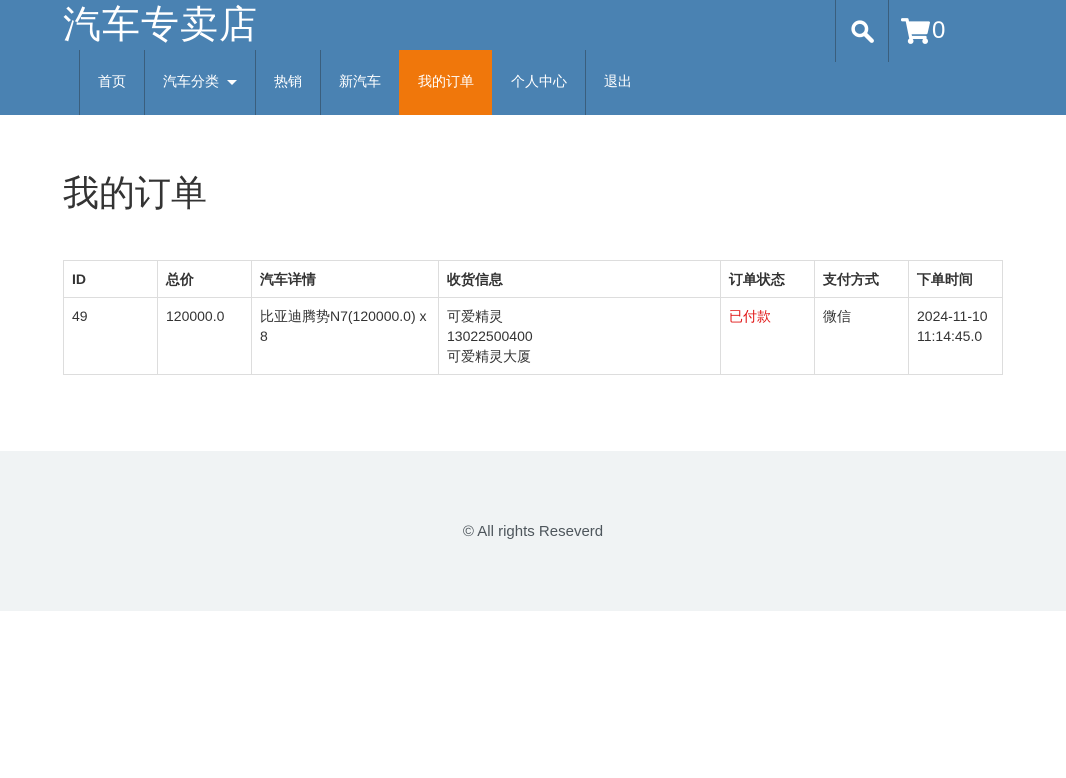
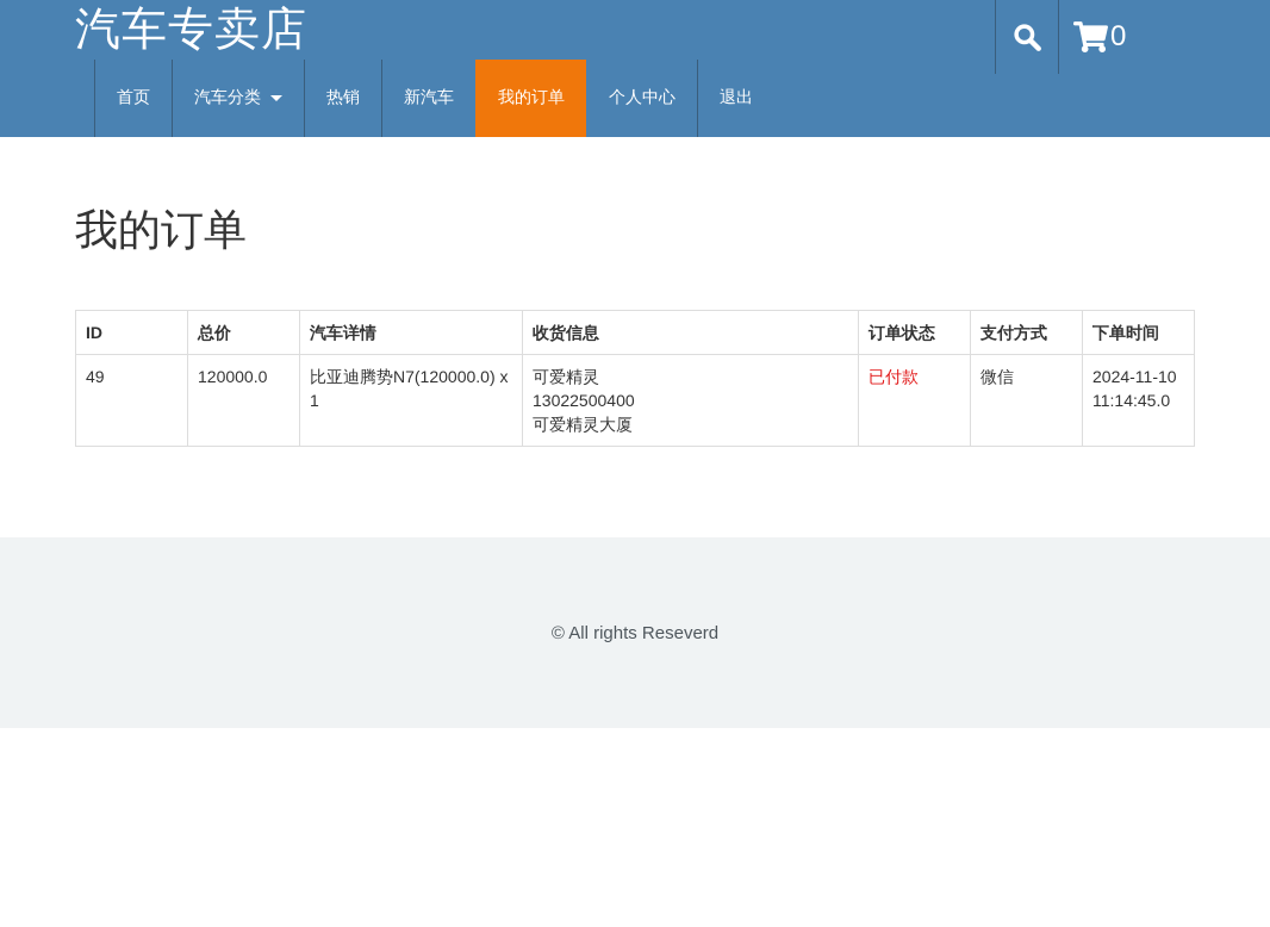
  汽车专卖店
  首页
  汽车分类
  热销
  新汽车
  我的订单
  个人中心
  退出
  0
  我的订单
  ID	总价	汽车详情	收货信息	订单状态	支付方式	下单时间
- 49	120000.0	比亚迪腾势N7(120000.0) x 8	可爱精灵 13022500400 可爱精灵大厦	已付款	微信	2024-11-10 11:14:45.0
+ 49	120000.0	比亚迪腾势N7(120000.0) x 1	可爱精灵 13022500400 可爱精灵大厦	已付款	微信	2024-11-10 11:14:45.0
  © All rights Reseverd
